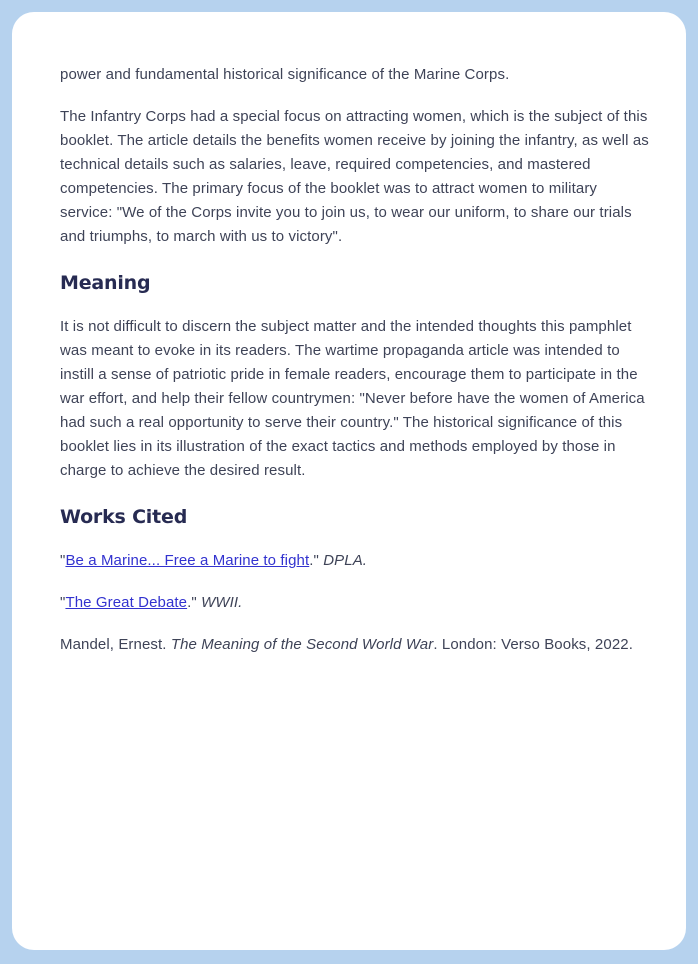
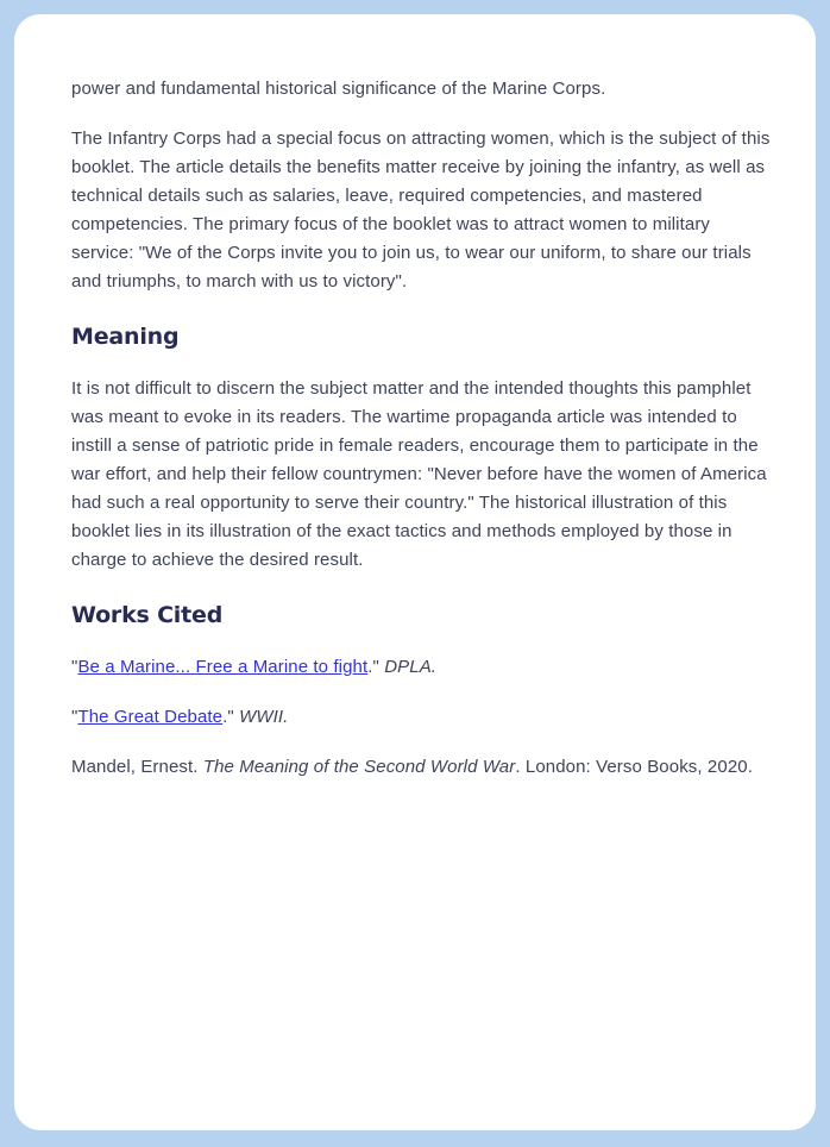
  power and fundamental historical significance of the Marine Corps.
- The Infantry Corps had a special focus on attracting women, which is the subject of this booklet. The article details the benefits women receive by joining the infantry, as well as technical details such as salaries, leave, required competencies, and mastered competencies. The primary focus of the booklet was to attract women to military service: "We of the Corps invite you to join us, to wear our uniform, to share our trials and triumphs, to march with us to victory".
+ The Infantry Corps had a special focus on attracting women, which is the subject of this booklet. The article details the benefits matter receive by joining the infantry, as well as technical details such as salaries, leave, required competencies, and mastered competencies. The primary focus of the booklet was to attract women to military service: "We of the Corps invite you to join us, to wear our uniform, to share our trials and triumphs, to march with us to victory".
  Meaning
- It is not difficult to discern the subject matter and the intended thoughts this pamphlet was meant to evoke in its readers. The wartime propaganda article was intended to instill a sense of patriotic pride in female readers, encourage them to participate in the war effort, and help their fellow countrymen: "Never before have the women of America had such a real opportunity to serve their country." The historical significance of this booklet lies in its illustration of the exact tactics and methods employed by those in charge to achieve the desired result.
+ It is not difficult to discern the subject matter and the intended thoughts this pamphlet was meant to evoke in its readers. The wartime propaganda article was intended to instill a sense of patriotic pride in female readers, encourage them to participate in the war effort, and help their fellow countrymen: "Never before have the women of America had such a real opportunity to serve their country." The historical illustration of this booklet lies in its illustration of the exact tactics and methods employed by those in charge to achieve the desired result.
  Works Cited
  "Be a Marine... Free a Marine to fight." DPLA.
  "The Great Debate." WWII.
- Mandel, Ernest. The Meaning of the Second World War. London: Verso Books, 2022.
+ Mandel, Ernest. The Meaning of the Second World War. London: Verso Books, 2020.
